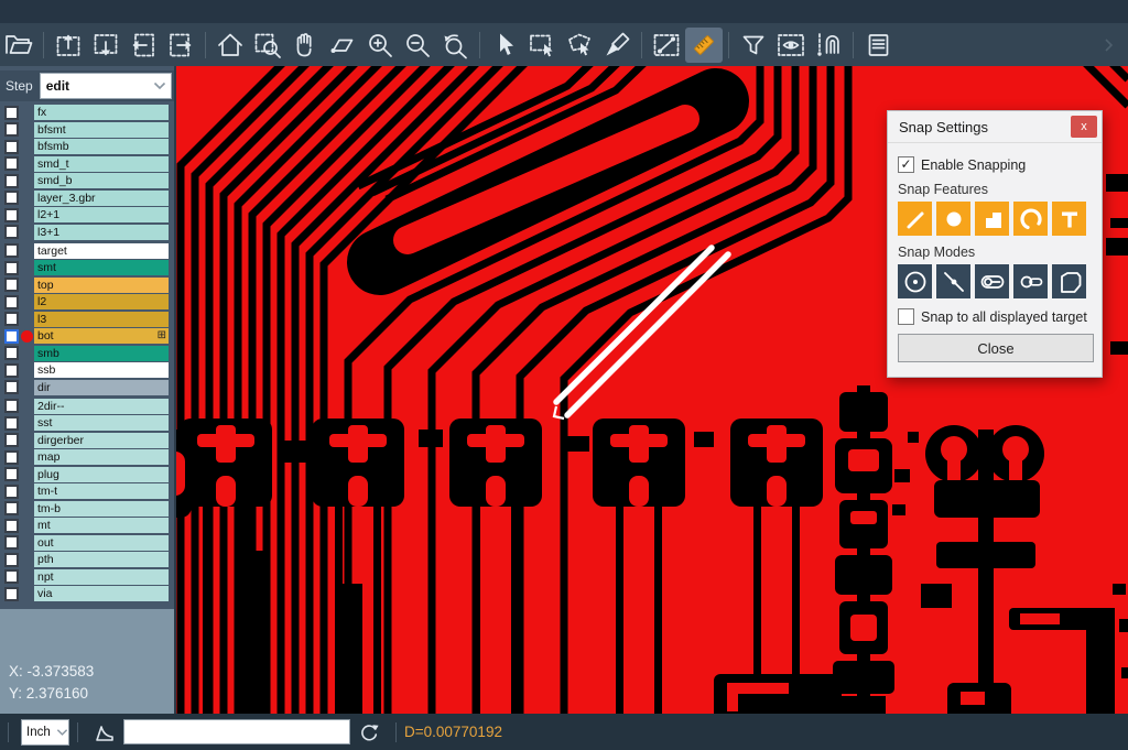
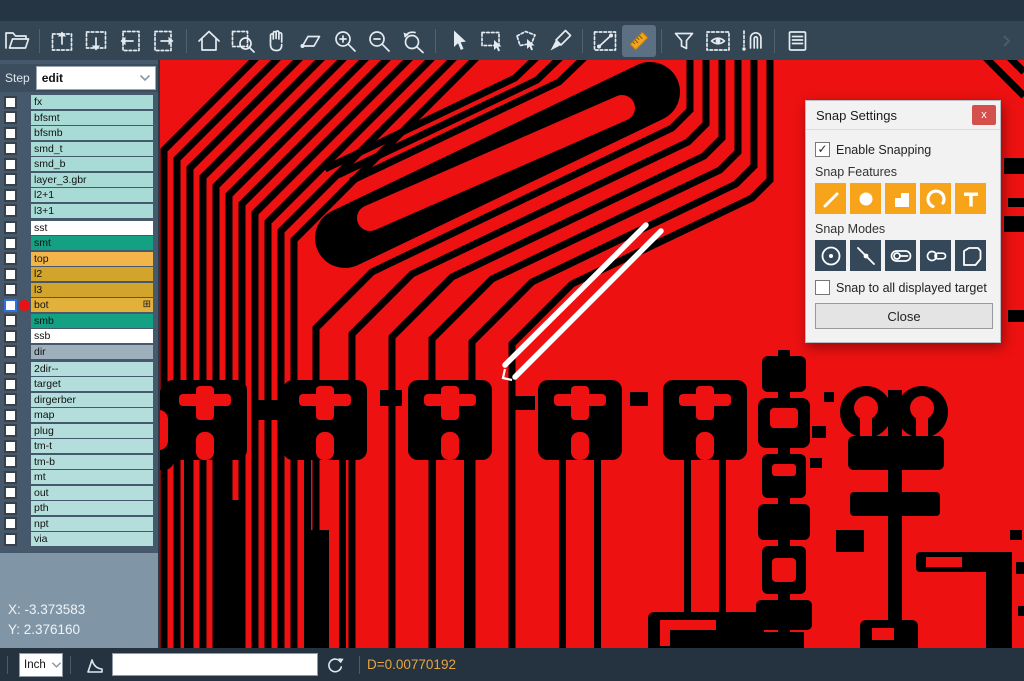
  Step
  edit
  fx
  bfsmt
  bfsmb
  smd_t
  smd_b
  layer_3.gbr
  l2+1
  l3+1
- target
+ sst
  smt
  top
  l2
  l3
  bot
  ⊞
  smb
  ssb
  dir
  2dir--
- sst
+ target
  dirgerber
  map
  plug
  tm-t
  tm-b
  mt
  out
  pth
  npt
  via
  X: -3.373583
  Y: 2.376160
  Inch
  D=0.00770192
  Snap Settings
  x
  ✓
  Enable Snapping
  Snap Features
  Snap Modes
  Snap to all displayed target
  Close
